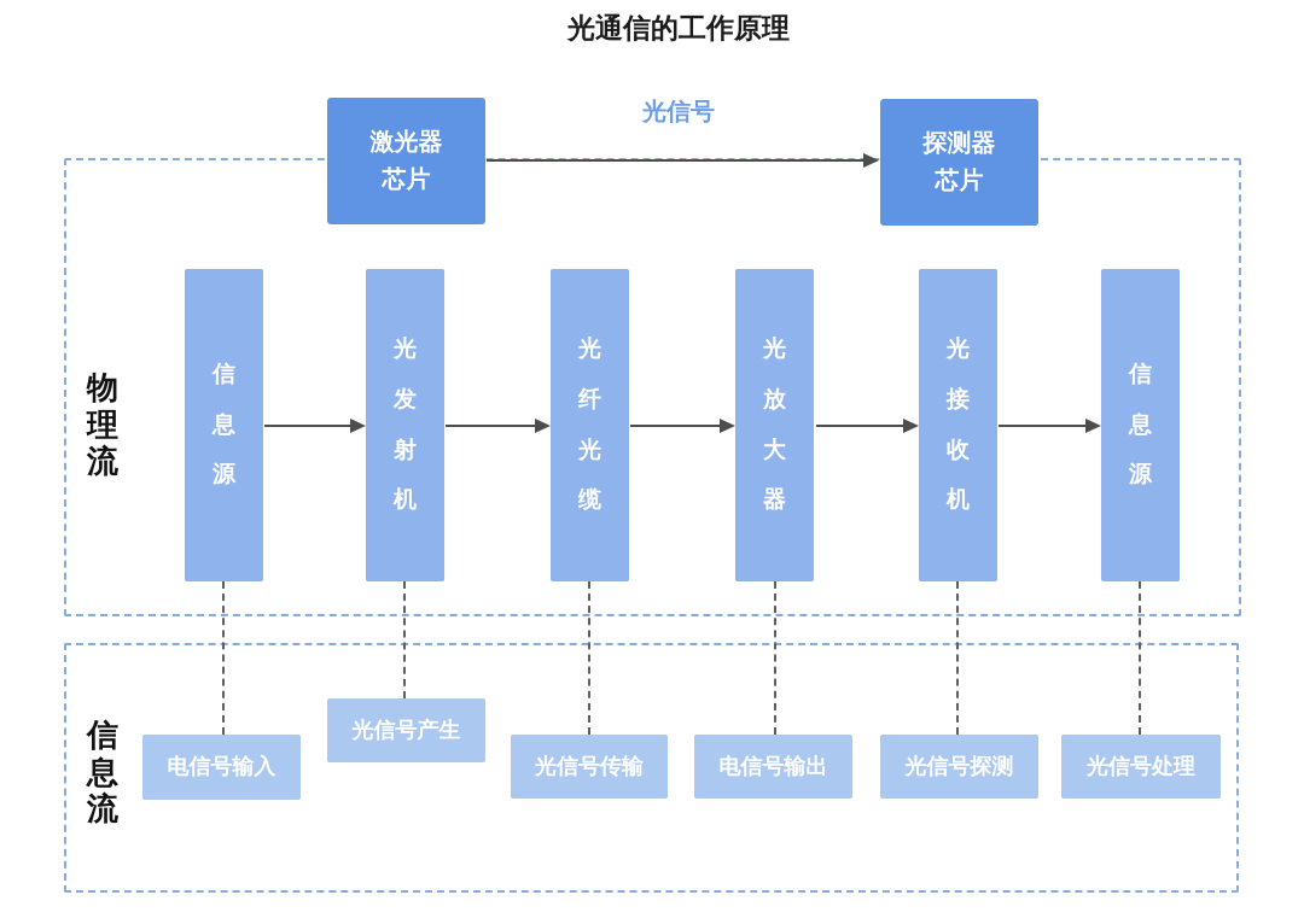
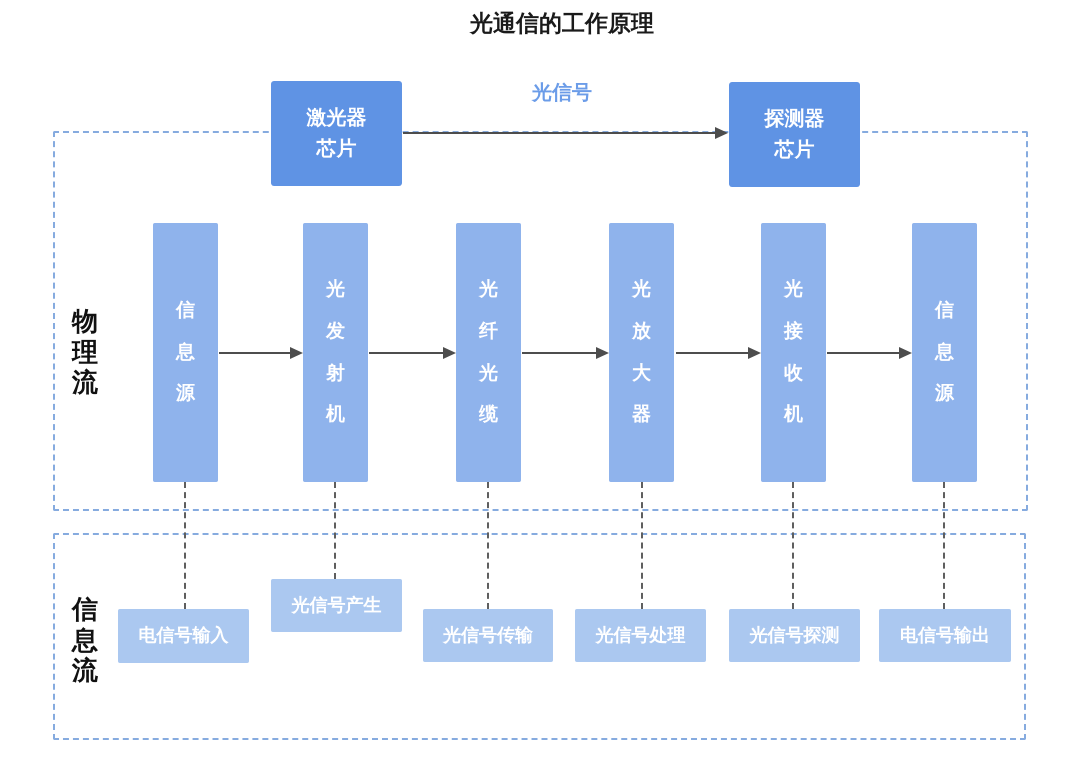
  光通信的工作原理
  物理流
  信息流
  光信号
  激光器
  芯片
  探测器
  芯片
  信息源
  光发射机
  光纤光缆
  光放大器
  光接收机
  信息源
  电信号输入
  光信号产生
  光信号传输
- 电信号输出
+ 光信号处理
  光信号探测
- 光信号处理
+ 电信号输出
